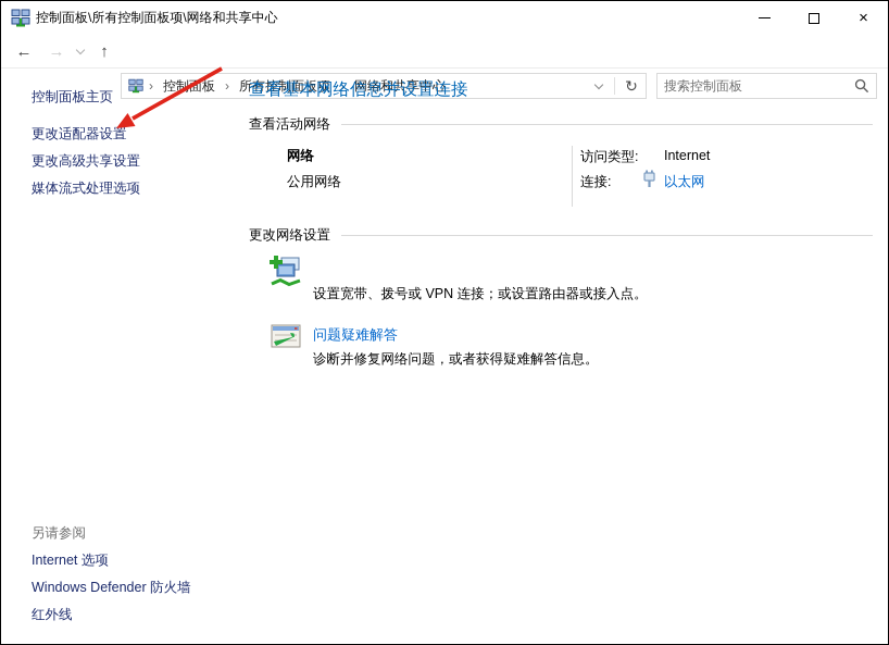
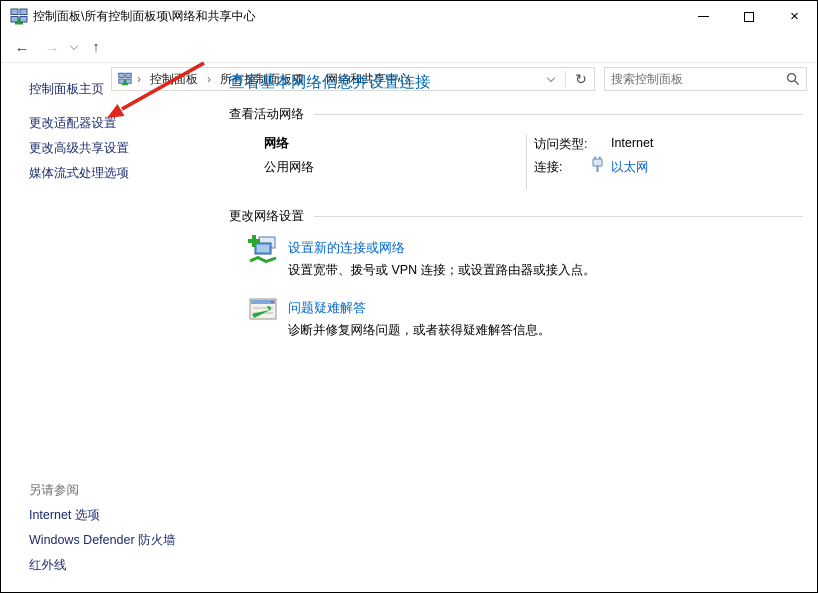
  控制面板\所有控制面板项\网络和共享中心
  ×
  ←
  →
  ↑
  ›
  控制面板
  ›
  所有控制面板项
  ›
  网络和共享中心
  ↻
  搜索控制面板
  控制面板主页
  更改适配器设置
  更改高级共享设置
  媒体流式处理选项
  另请参阅
  Internet 选项
  Windows Defender 防火墙
  红外线
  查看基本网络信息并设置连接
  查看活动网络
  网络
  公用网络
  访问类型:
  Internet
  连接:
  以太网
  更改网络设置
+ 设置新的连接或网络
  设置宽带、拨号或 VPN 连接；或设置路由器或接入点。
  问题疑难解答
  诊断并修复网络问题，或者获得疑难解答信息。
